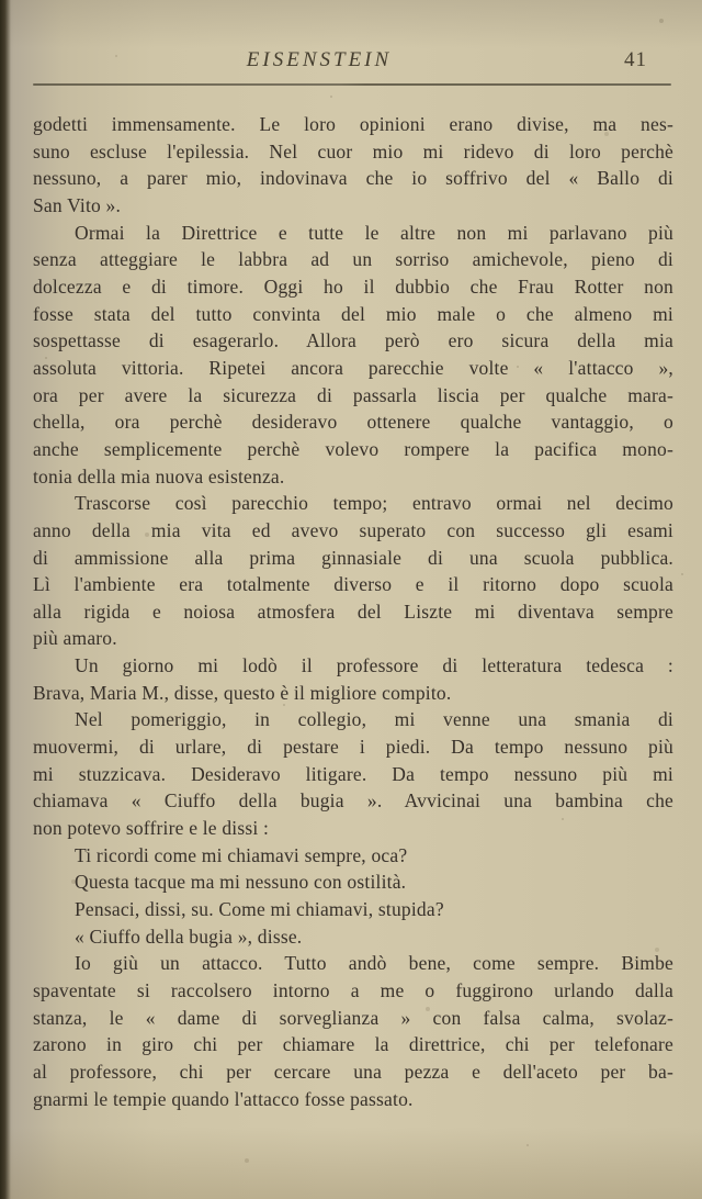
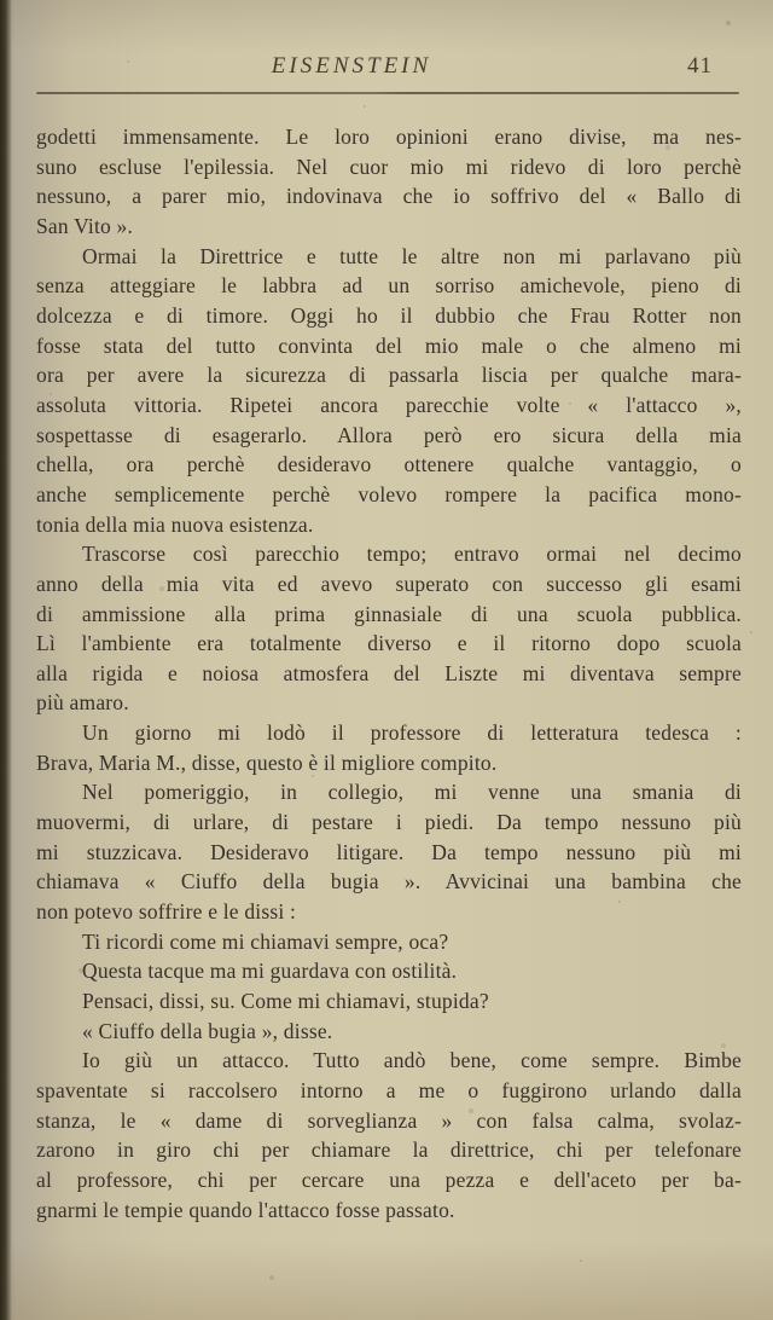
  EISENSTEIN
  41
  godetti immensamente. Le loro opinioni erano divise, ma nes-
  suno escluse l'epilessia. Nel cuor mio mi ridevo di loro perchè
  nessuno, a parer mio, indovinava che io soffrivo del « Ballo di
  San Vito ».
  Ormai la Direttrice e tutte le altre non mi parlavano più
  senza atteggiare le labbra ad un sorriso amichevole, pieno di
  dolcezza e di timore. Oggi ho il dubbio che Frau Rotter non
  fosse stata del tutto convinta del mio male o che almeno mi
- sospettasse di esagerarlo. Allora però ero sicura della mia
+ ora per avere la sicurezza di passarla liscia per qualche mara-
  assoluta vittoria. Ripetei ancora parecchie volte « l'attacco »,
- ora per avere la sicurezza di passarla liscia per qualche mara-
+ sospettasse di esagerarlo. Allora però ero sicura della mia
  chella, ora perchè desideravo ottenere qualche vantaggio, o
  anche semplicemente perchè volevo rompere la pacifica mono-
  tonia della mia nuova esistenza.
  Trascorse così parecchio tempo; entravo ormai nel decimo
  anno della mia vita ed avevo superato con successo gli esami
  di ammissione alla prima ginnasiale di una scuola pubblica.
  Lì l'ambiente era totalmente diverso e il ritorno dopo scuola
  alla rigida e noiosa atmosfera del Liszte mi diventava sempre
  più amaro.
  Un giorno mi lodò il professore di letteratura tedesca :
  Brava, Maria M., disse, questo è il migliore compito.
  Nel pomeriggio, in collegio, mi venne una smania di
  muovermi, di urlare, di pestare i piedi. Da tempo nessuno più
  mi stuzzicava. Desideravo litigare. Da tempo nessuno più mi
  chiamava « Ciuffo della bugia ». Avvicinai una bambina che
  non potevo soffrire e le dissi :
  Ti ricordi come mi chiamavi sempre, oca?
- Questa tacque ma mi nessuno con ostilità.
+ Questa tacque ma mi guardava con ostilità.
  Pensaci, dissi, su. Come mi chiamavi, stupida?
  « Ciuffo della bugia », disse.
  Io giù un attacco. Tutto andò bene, come sempre. Bimbe
  spaventate si raccolsero intorno a me o fuggirono urlando dalla
  stanza, le « dame di sorveglianza » con falsa calma, svolaz-
  zarono in giro chi per chiamare la direttrice, chi per telefonare
  al professore, chi per cercare una pezza e dell'aceto per ba-
  gnarmi le tempie quando l'attacco fosse passato.
